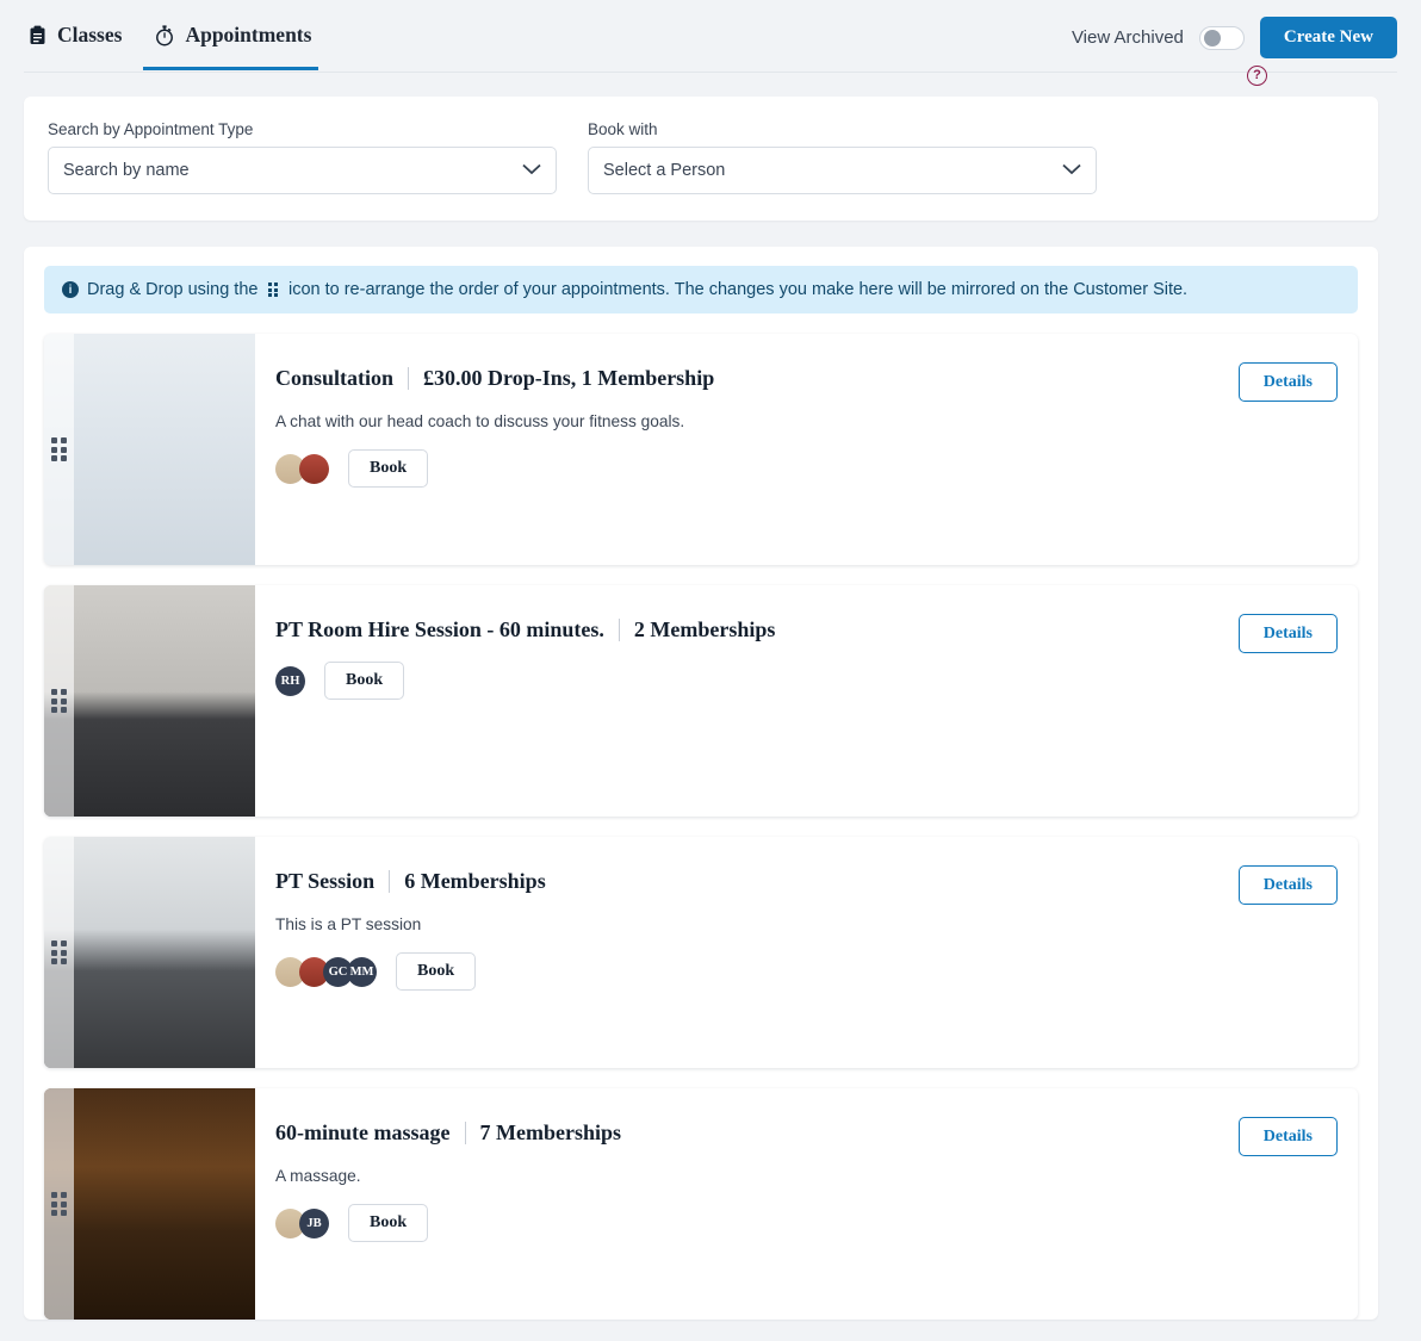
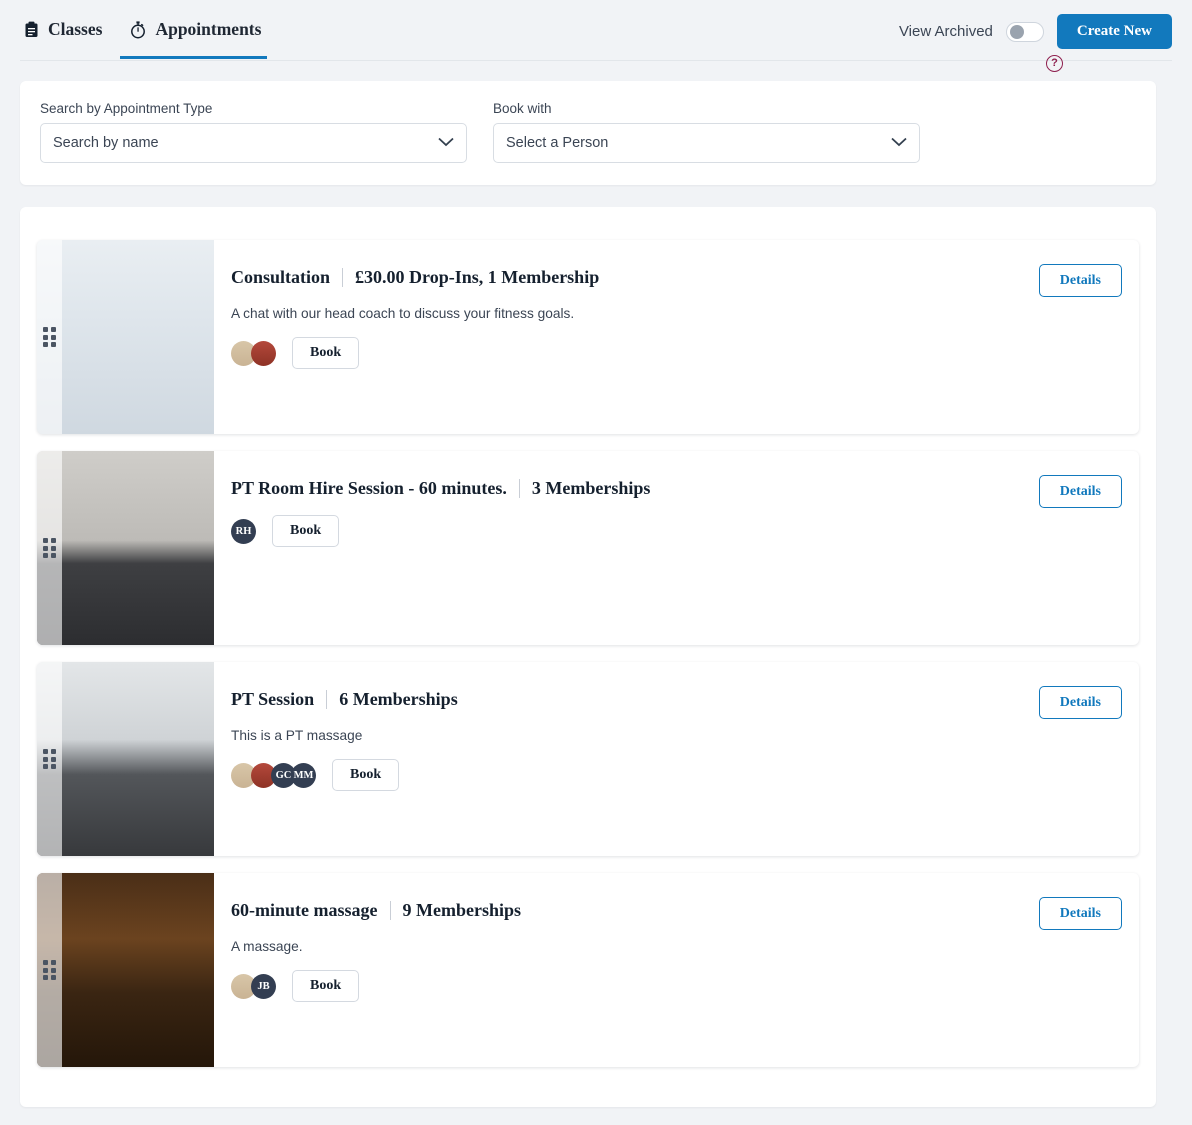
  Classes
  Appointments
  View Archived
  Create New
  ?
  Search by Appointment Type
  Search by name
  Book with
  Select a Person
- i
- Drag & Drop using the
- icon to re-arrange the order of your appointments. The changes you make here will be mirrored on the Customer Site.
  Consultation
  £30.00 Drop-Ins, 1 Membership
  A chat with our head coach to discuss your fitness goals.
  Book
  Details
  PT Room Hire Session - 60 minutes.
- 2 Memberships
+ 3 Memberships
  RH
  Book
  Details
  PT Session
  6 Memberships
- This is a PT session
+ This is a PT massage
  GC
  MM
  Book
  Details
  60-minute massage
- 7 Memberships
+ 9 Memberships
  A massage.
  JB
  Book
  Details
